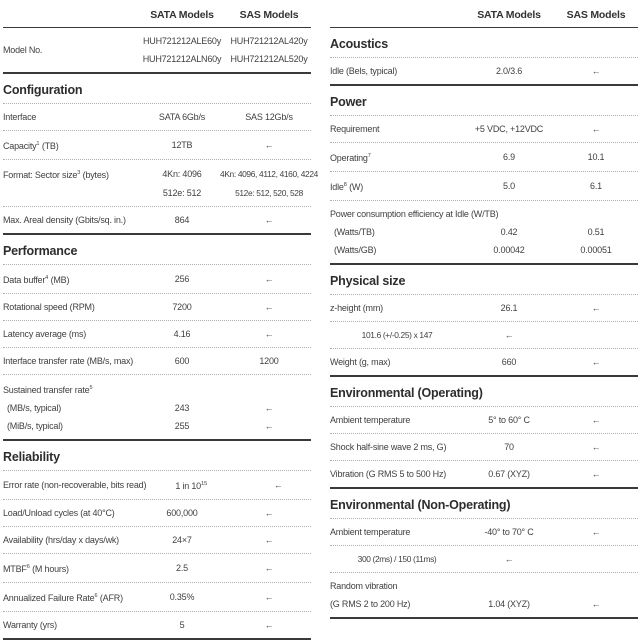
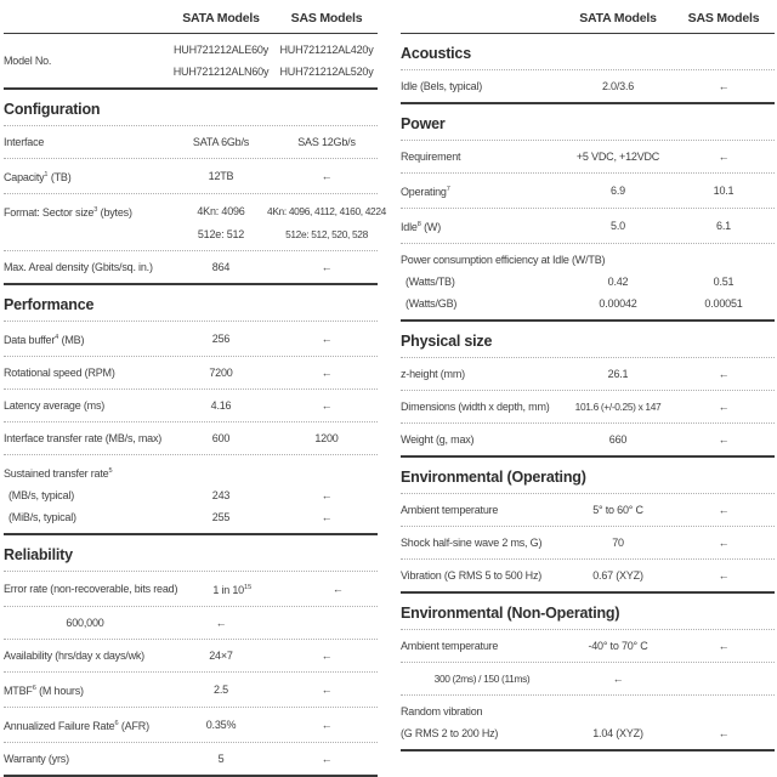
  SATA Models
  SAS Models
  Model No.
  HUH721212ALE60y
  HUH721212ALN60y
  HUH721212AL420y
  HUH721212AL520y
  Configuration
  Interface
  SATA 6Gb/s
  SAS 12Gb/s
  Capacity (TB)
  12TB
  ←
  Format: Sector size (bytes)
  4Kn: 4096
  4Kn: 4096, 4112, 4160, 4224
  512e: 512
  512e: 512, 520, 528
  Max. Areal density (Gbits/sq. in.)
  864
  ←
  Performance
  Data buffer (MB)
  256
  ←
  Rotational speed (RPM)
  7200
  ←
  Latency average (ms)
  4.16
  ←
  Interface transfer rate (MB/s, max)
  600
  1200
  Sustained transfer rate
  (MB/s, typical)
  243
  ←
  (MiB/s, typical)
  255
  ←
  Reliability
  Error rate (non-recoverable, bits read)
  1 in 10
  ←
- Load/Unload cycles (at 40°C)
  600,000
  ←
  Availability (hrs/day x days/wk)
  24×7
  ←
  MTBF (M hours)
  2.5
  ←
  Annualized Failure Rate (AFR)
  0.35%
  ←
  Warranty (yrs)
  5
  ←
  SATA Models
  SAS Models
  Acoustics
  Idle (Bels, typical)
  2.0/3.6
  ←
  Power
  Requirement
  +5 VDC, +12VDC
  ←
  Operating
  6.9
  10.1
  Idle (W)
  5.0
  6.1
  Power consumption efficiency at Idle (W/TB)
  (Watts/TB)
  0.42
  0.51
  (Watts/GB)
  0.00042
  0.00051
  Physical size
  z-height (mm)
  26.1
  ←
+ Dimensions (width x depth, mm)
  101.6 (+/-0.25) x 147
  ←
  Weight (g, max)
  660
  ←
  Environmental (Operating)
  Ambient temperature
  5° to 60° C
  ←
  Shock half-sine wave 2 ms, G)
  70
  ←
  Vibration (G RMS 5 to 500 Hz)
  0.67 (XYZ)
  ←
  Environmental (Non-Operating)
  Ambient temperature
  -40° to 70° C
  ←
  300 (2ms) / 150 (11ms)
  ←
  Random vibration
  (G RMS 2 to 200 Hz)
  1.04 (XYZ)
  ←
